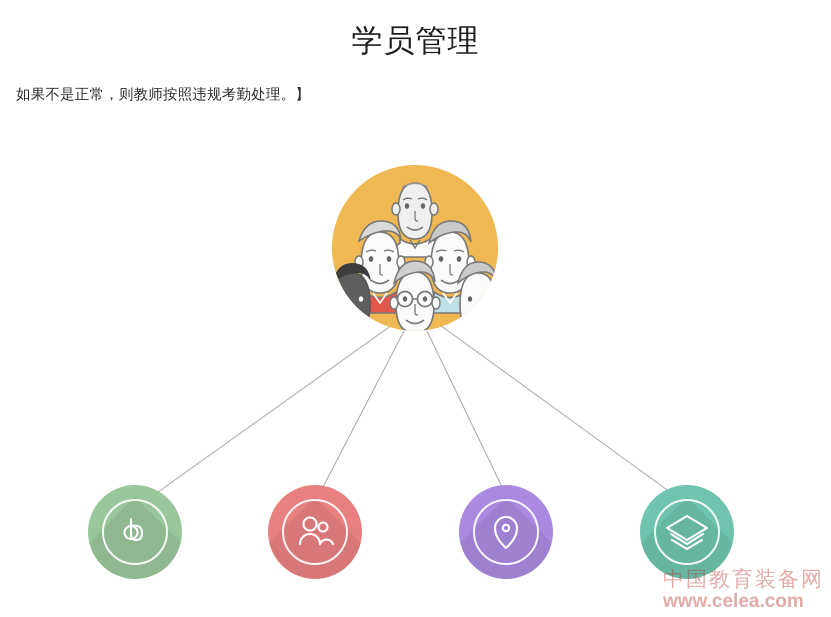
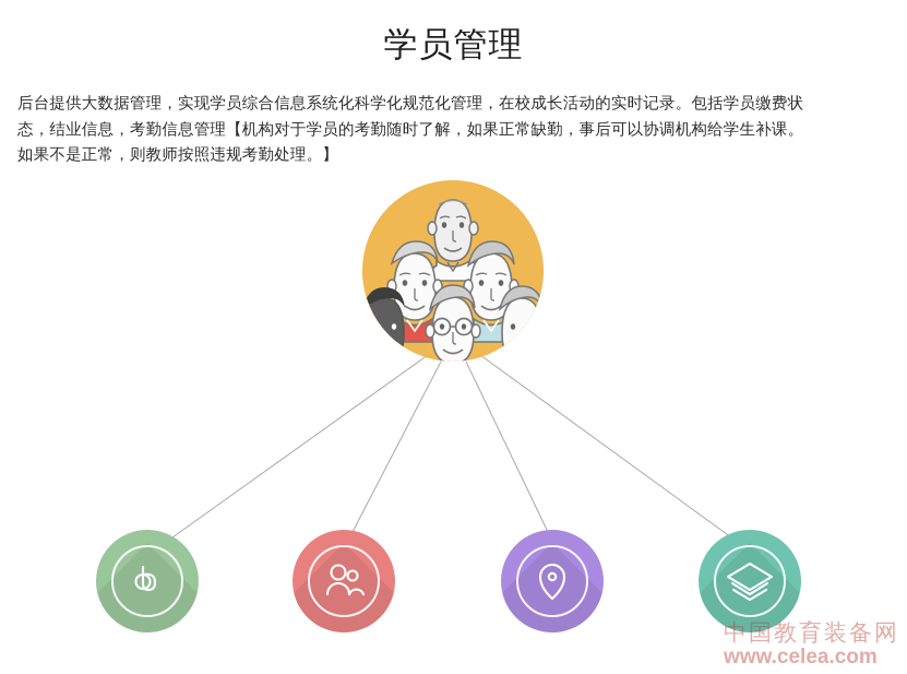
  学员管理
+ 后台提供大数据管理，实现学员综合信息系统化科学化规范化管理，在校成长活动的实时记录。包括学员缴费状
+ 态，结业信息，考勤信息管理【机构对于学员的考勤随时了解，如果正常缺勤，事后可以协调机构给学生补课。
  如果不是正常，则教师按照违规考勤处理。】
  中国教育装备网
  www.celea.com
